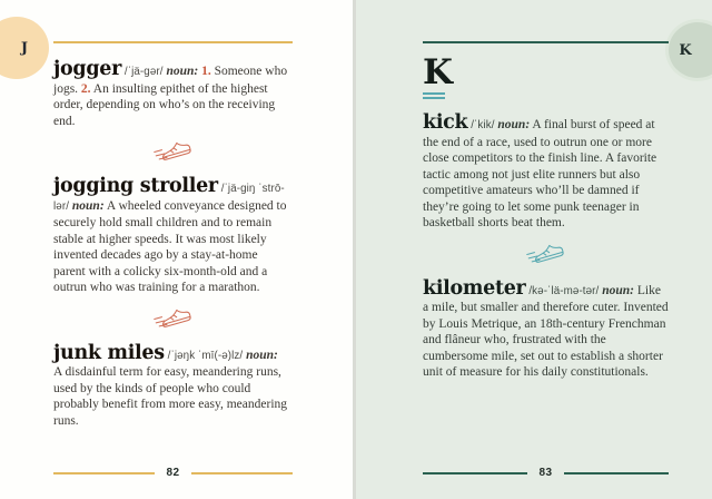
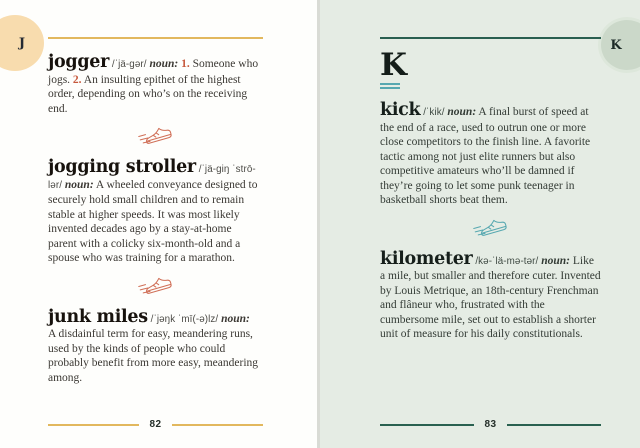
  J
  jogger /ˈjä-gər/ noun: 1. Someone who jogs. 2. An insulting epithet of the highest order, depending on who’s on the receiving end.
- jogging stroller /ˈjä-giŋ ˈstrō-lər/ noun: A wheeled conveyance designed to securely hold small children and to remain stable at higher speeds. It was most likely invented decades ago by a stay-at-home parent with a colicky six-month-old and a outrun who was training for a marathon.
+ jogging stroller /ˈjä-giŋ ˈstrō-lər/ noun: A wheeled conveyance designed to securely hold small children and to remain stable at higher speeds. It was most likely invented decades ago by a stay-at-home parent with a colicky six-month-old and a spouse who was training for a marathon.
  junk miles /ˈjəŋk ˈmī(-ə)lz/ noun:
- A disdainful term for easy, meandering runs, used by the kinds of people who could probably benefit from more easy, meandering runs.
+ A disdainful term for easy, meandering runs, used by the kinds of people who could probably benefit from more easy, meandering among.
  82
  K
  K
  kick /ˈkik/ noun: A final burst of speed at the end of a race, used to outrun one or more close competitors to the finish line. A favorite tactic among not just elite runners but also competitive amateurs who’ll be damned if they’re going to let some punk teenager in basketball shorts beat them.
  kilometer /kə-ˈlä-mə-tər/ noun: Like a mile, but smaller and therefore cuter. Invented by Louis Metrique, an 18th-century Frenchman and flâneur who, frustrated with the cumbersome mile, set out to establish a shorter unit of measure for his daily constitutionals.
  83
